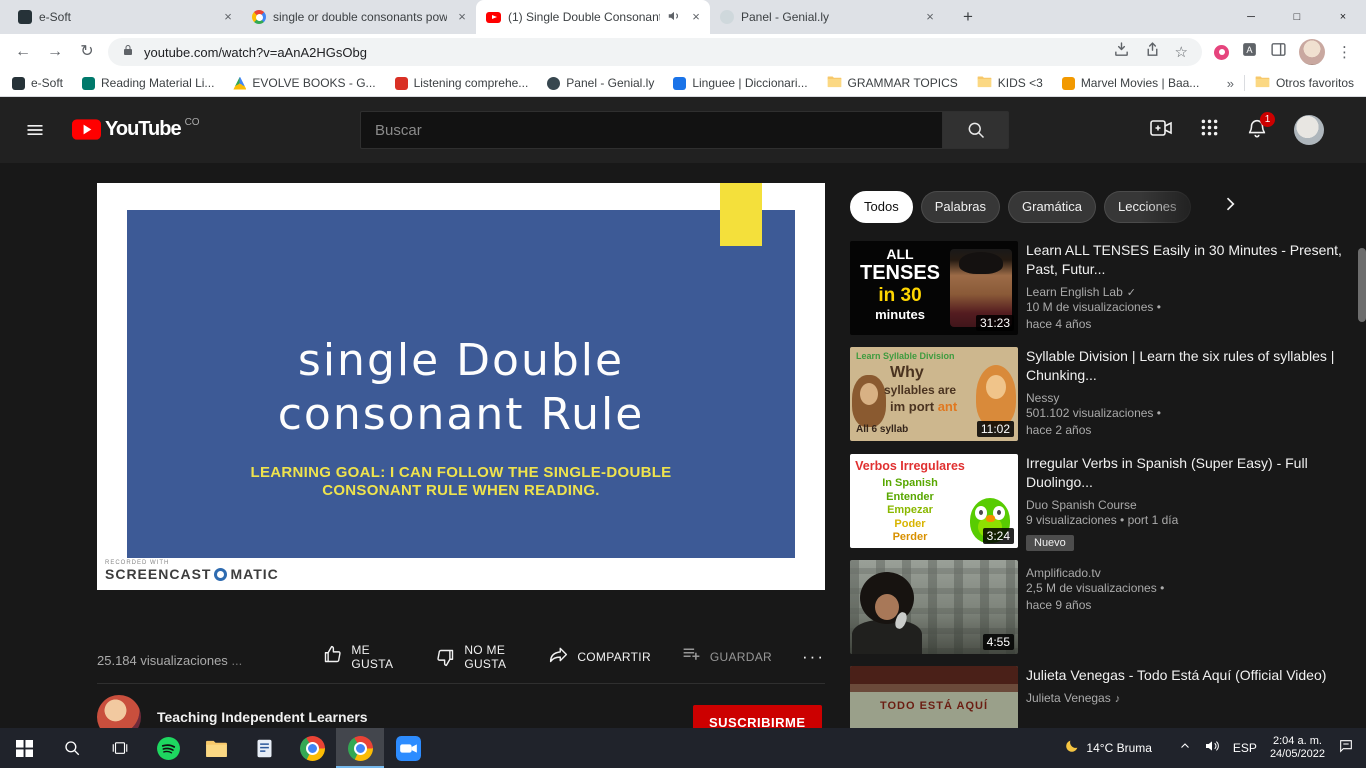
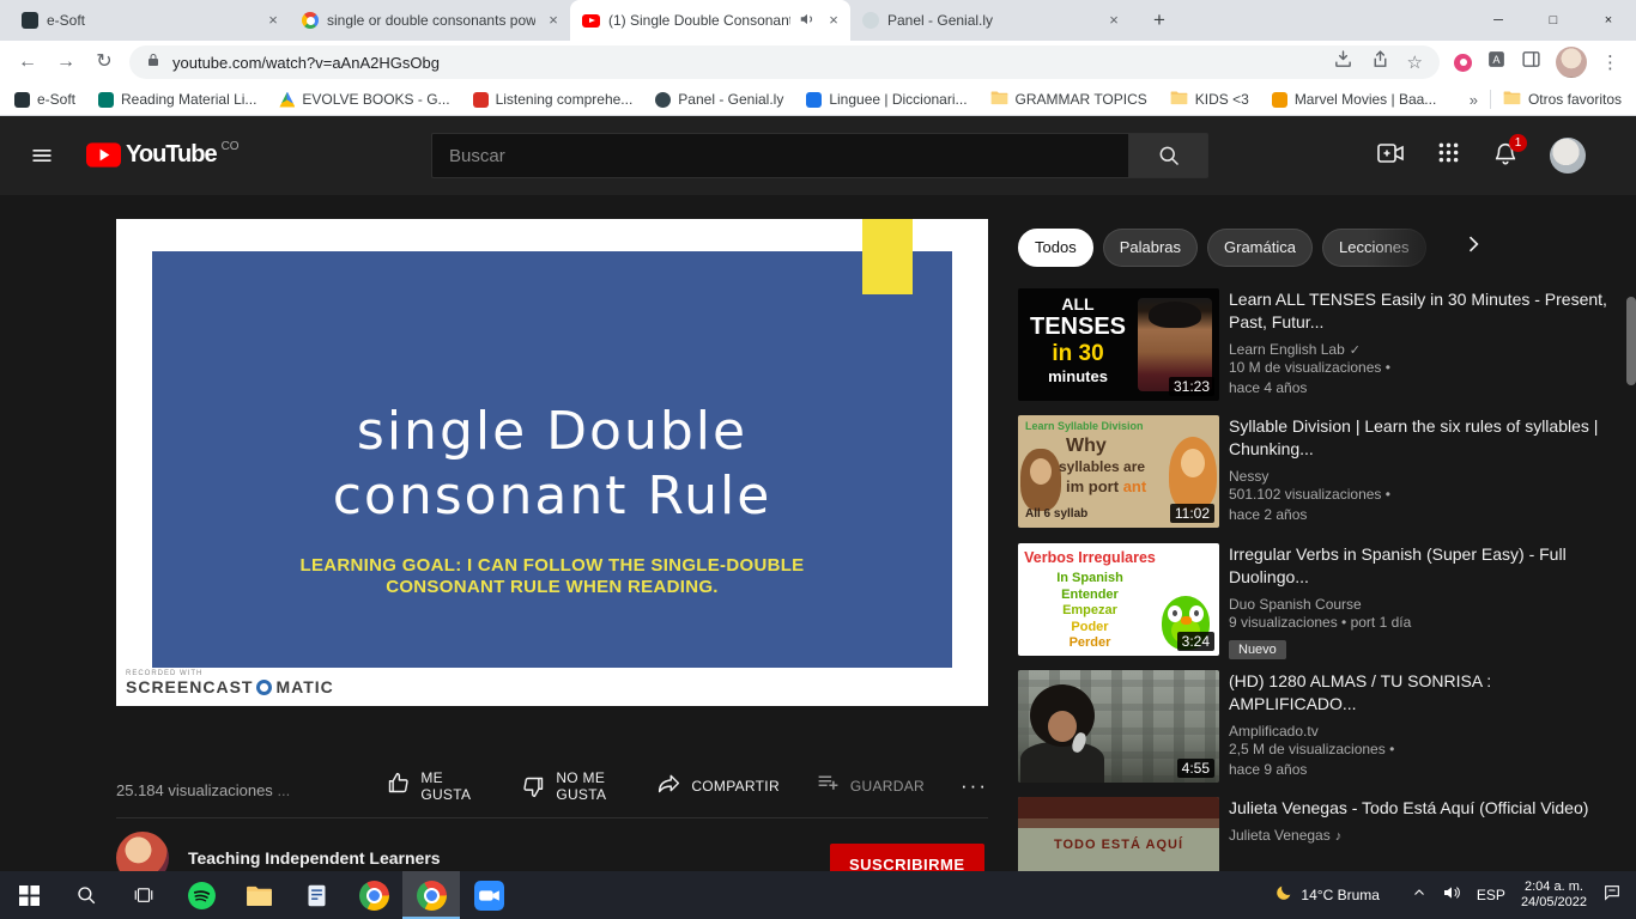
  e-Soft
  ×
  single or double consonants pow
  ×
  (1) Single Double Consonan
  ×
  Panel - Genial.ly
  ×
  +
  ─
  □
  ×
  ←
  →
  ↻
  youtube.com/watch?v=aAnA2HGsObg
  ☆
  A
  ⋮
  e-Soft
  Reading Material Li...
  EVOLVE BOOKS - G...
  Listening comprehe...
  Panel - Genial.ly
  Linguee | Diccionari...
  GRAMMAR TOPICS
  KIDS <3
  Marvel Movies | Baa...
  »
  Otros favoritos
  YouTube
  CO
  Buscar
  1
  single Double
  consonant Rule
  LEARNING GOAL: I CAN FOLLOW THE SINGLE-DOUBLE
  CONSONANT RULE WHEN READING.
  SCREENCAST
  MATIC
  25.184 visualizaciones ...
  ME GUSTA
  NO ME GUSTA
  COMPARTIR
  GUARDAR
  ···
  Teaching Independent Learners
  SUSCRIBIRME
  Todos
  Palabras
  Gramática
  ALL
  TENSES
  in 30
  minutes
  31:23
  Learn ALL TENSES Easily in 30 Minutes - Present, Past, Futur...
  Learn English Lab ✓
  10 M de visualizaciones •
  hace 4 años
  Learn Syllable Division
  Why
  syllables are
  im port ant
  All 6 syllab
  11:02
  Syllable Division | Learn the six rules of syllables | Chunking...
  Nessy
  501.102 visualizaciones •
  hace 2 años
  Verbos Irregulares
  In Spanish
  Entender
  Empezar
  Poder
  Perder
  3:24
  Irregular Verbs in Spanish (Super Easy) - Full Duolingo...
  Duo Spanish Course
  9 visualizaciones • port 1 día
  Nuevo
  4:55
+ (HD) 1280 ALMAS / TU SONRISA : AMPLIFICADO...
  Amplificado.tv
  2,5 M de visualizaciones •
  hace 9 años
  TODO ESTÁ AQUÍ
  Julieta Venegas - Todo Está Aquí (Official Video)
  Julieta Venegas ♪
  14°C Bruma
  ESP
  2:04 a. m.
  24/05/2022
